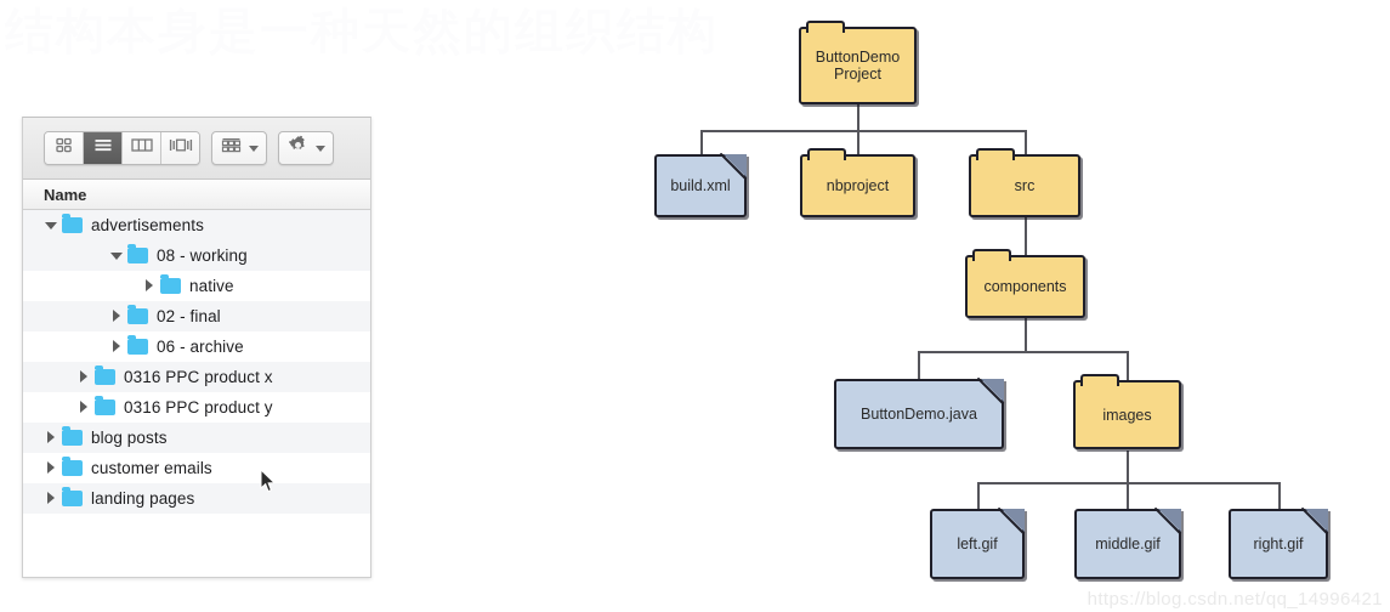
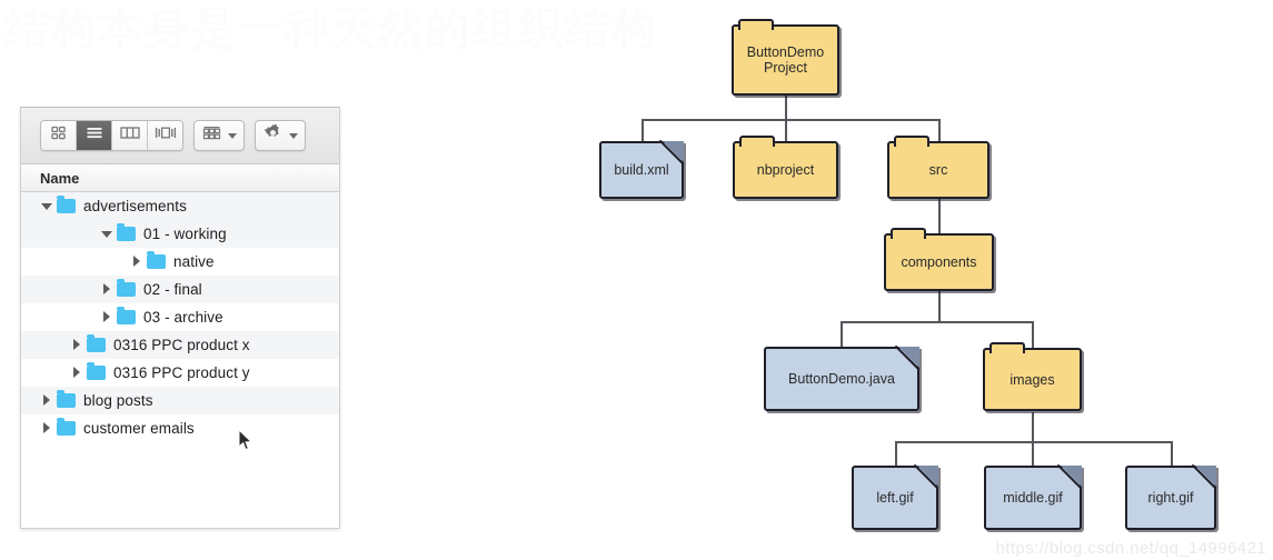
  Name
  advertisements
- 08 - working
+ 01 - working
  native
  02 - final
- 06 - archive
+ 03 - archive
  0316 PPC product x
  0316 PPC product y
  blog posts
  customer emails
- landing pages
  ButtonDemo
  Project
  build.xml
  nbproject
  src
  components
  ButtonDemo.java
  images
  left.gif
  middle.gif
  right.gif
